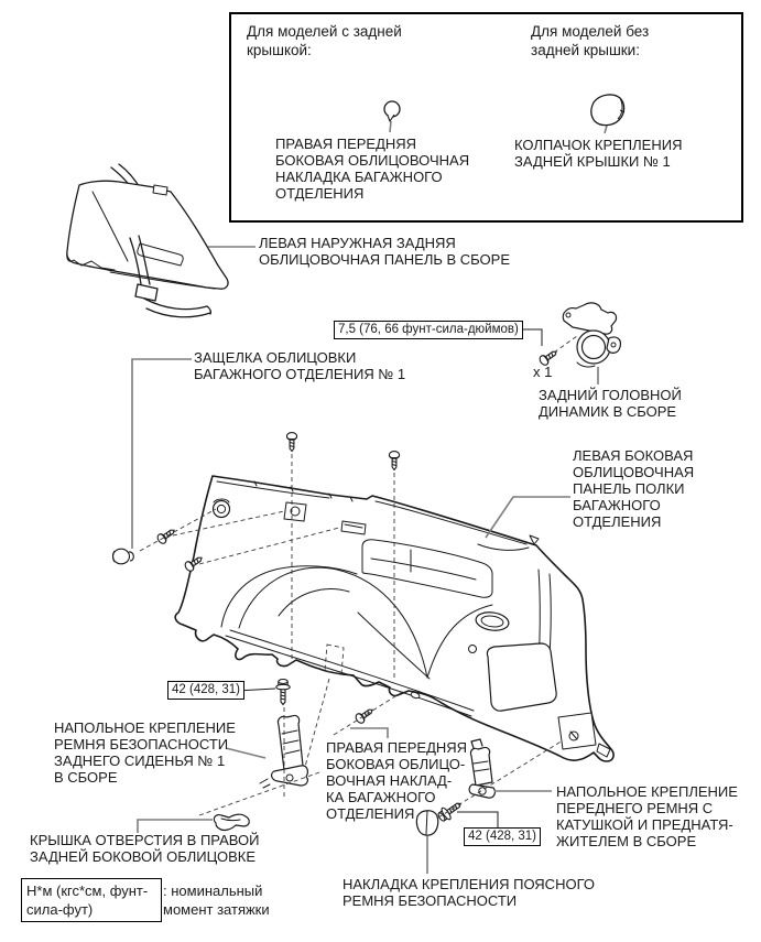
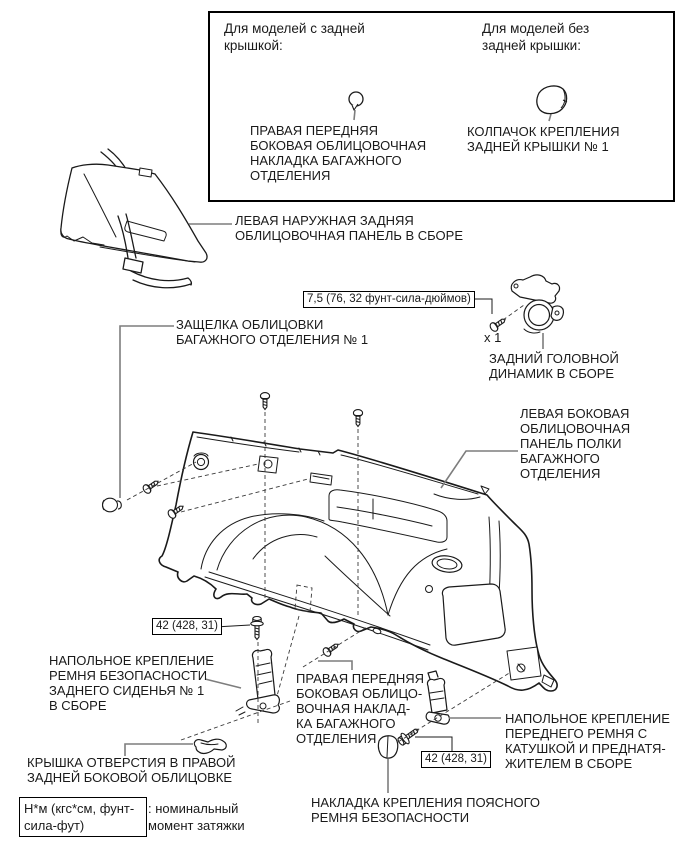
  Для моделей с задней
  крышкой:
  Для моделей без
  задней крышки:
  ПРАВАЯ ПЕРЕДНЯЯ
  БОКОВАЯ ОБЛИЦОВОЧНАЯ
  НАКЛАДКА БАГАЖНОГО
  ОТДЕЛЕНИЯ
  КОЛПАЧОК КРЕПЛЕНИЯ
  ЗАДНЕЙ КРЫШКИ № 1
  ЛЕВАЯ НАРУЖНАЯ ЗАДНЯЯ
  ОБЛИЦОВОЧНАЯ ПАНЕЛЬ В СБОРЕ
  ЗАЩЕЛКА ОБЛИЦОВКИ
  БАГАЖНОГО ОТДЕЛЕНИЯ № 1
  x 1
  ЗАДНИЙ ГОЛОВНОЙ
  ДИНАМИК В СБОРЕ
  ЛЕВАЯ БОКОВАЯ
  ОБЛИЦОВОЧНАЯ
  ПАНЕЛЬ ПОЛКИ
  БАГАЖНОГО
  ОТДЕЛЕНИЯ
  НАПОЛЬНОЕ КРЕПЛЕНИЕ
  РЕМНЯ БЕЗОПАСНОСТИ
  ЗАДНЕГО СИДЕНЬЯ № 1
  В СБОРЕ
  ПРАВАЯ ПЕРЕДНЯЯ
  БОКОВАЯ ОБЛИЦО-
  ВОЧНАЯ НАКЛАД-
  КА БАГАЖНОГО
  ОТДЕЛЕНИЯ
  КРЫШКА ОТВЕРСТИЯ В ПРАВОЙ
  ЗАДНЕЙ БОКОВОЙ ОБЛИЦОВКЕ
  НАПОЛЬНОЕ КРЕПЛЕНИЕ
  ПЕРЕДНЕГО РЕМНЯ С
  КАТУШКОЙ И ПРЕДНАТЯ-
  ЖИТЕЛЕМ В СБОРЕ
  НАКЛАДКА КРЕПЛЕНИЯ ПОЯСНОГО
  РЕМНЯ БЕЗОПАСНОСТИ
- 7,5 (76, 66 фунт-сила-дюймов)
+ 7,5 (76, 32 фунт-сила-дюймов)
  42 (428, 31)
  42 (428, 31)
  Н*м (кгс*см, фунт-
  сила-фут)
  : номинальный
  момент затяжки
